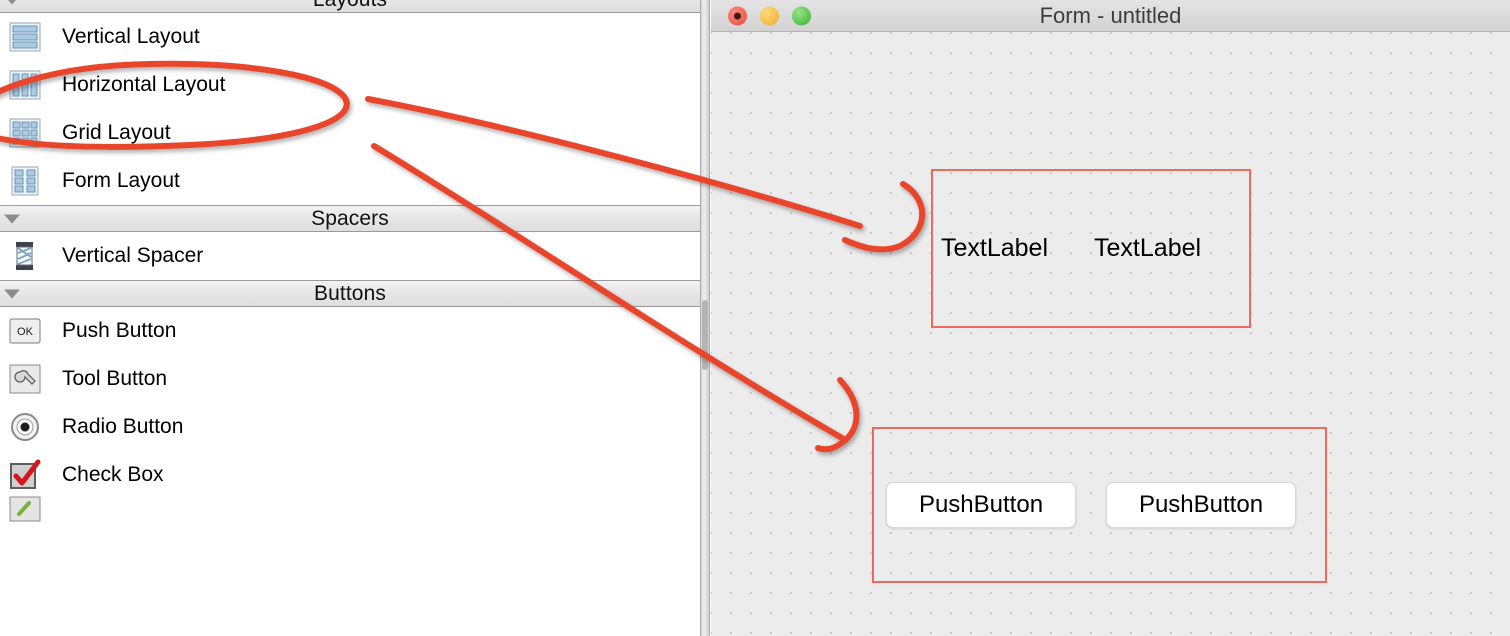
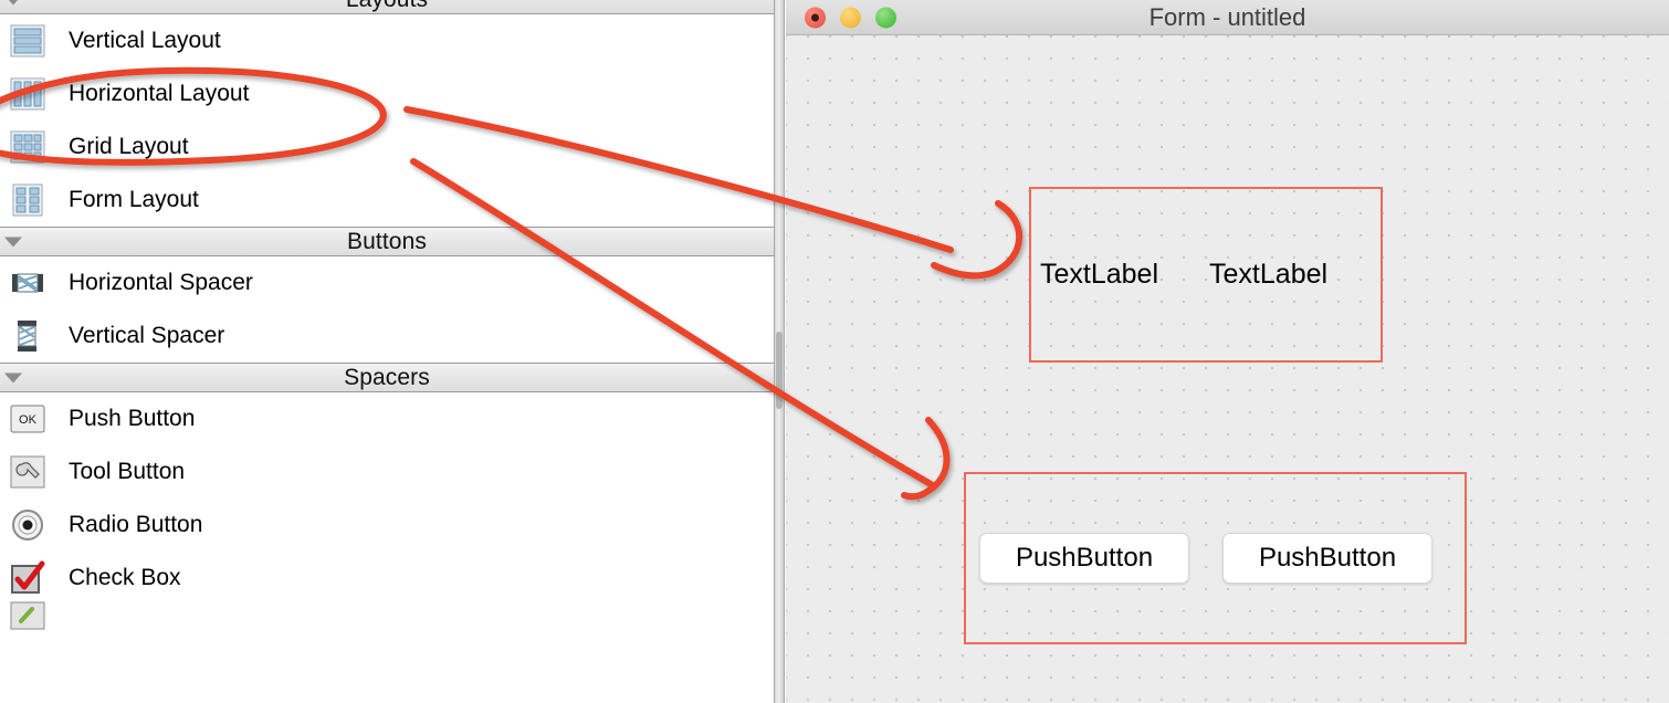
  Vertical Layout
  Horizontal Layout
  Grid Layout
  Form Layout
- Spacers
+ Buttons
+ Horizontal Spacer
  Vertical Spacer
- Buttons
+ Spacers
  OK
  Push Button
  Tool Button
  Radio Button
  Check Box
  Form - untitled
  TextLabel
  TextLabel
  PushButton
  PushButton
